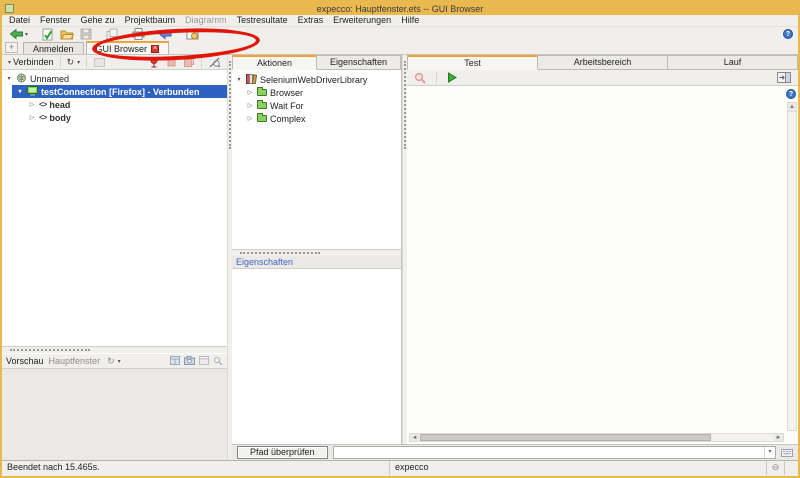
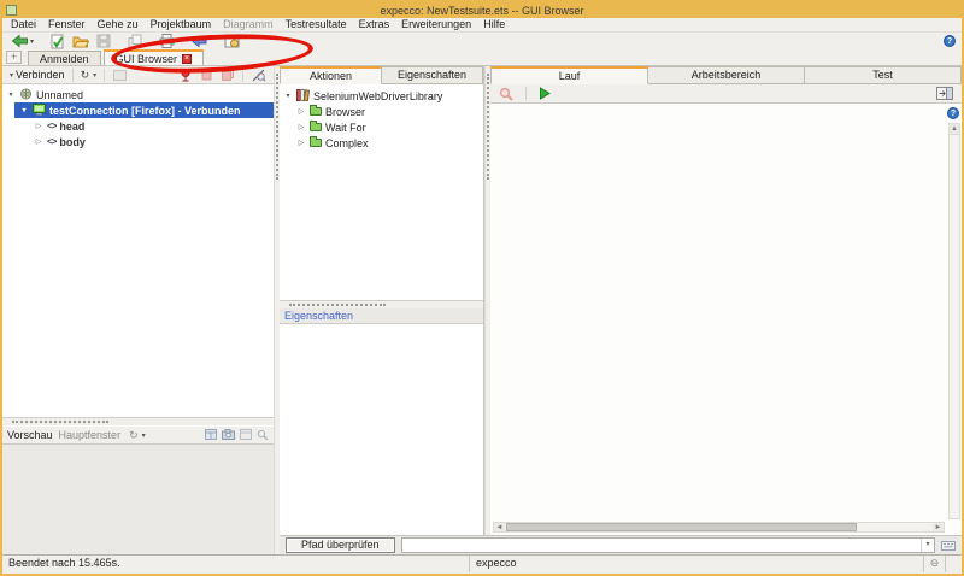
- expecco: Hauptfenster.ets -- GUI Browser
+ expecco: NewTestsuite.ets -- GUI Browser
  Datei
  Fenster
  Gehe zu
  Projektbaum
  Diagramm
  Testresultate
  Extras
  Erweiterungen
  Hilfe
  +
  Anmelden
  GUI Browser
  Verbinden
  ↻
  Unnamed
  testConnection [Firefox] - Verbunden
  <>
  head
  <>
  body
  Vorschau
  Hauptfenster
  ↻
  Aktionen
  Eigenschaften
  SeleniumWebDriverLibrary
  Browser
  Wait For
  Complex
  Eigenschaften
- Test
+ Lauf
  Arbeitsbereich
- Lauf
+ Test
  Pfad überprüfen
  Beendet nach 15.465s.
  expecco
  ⊖
